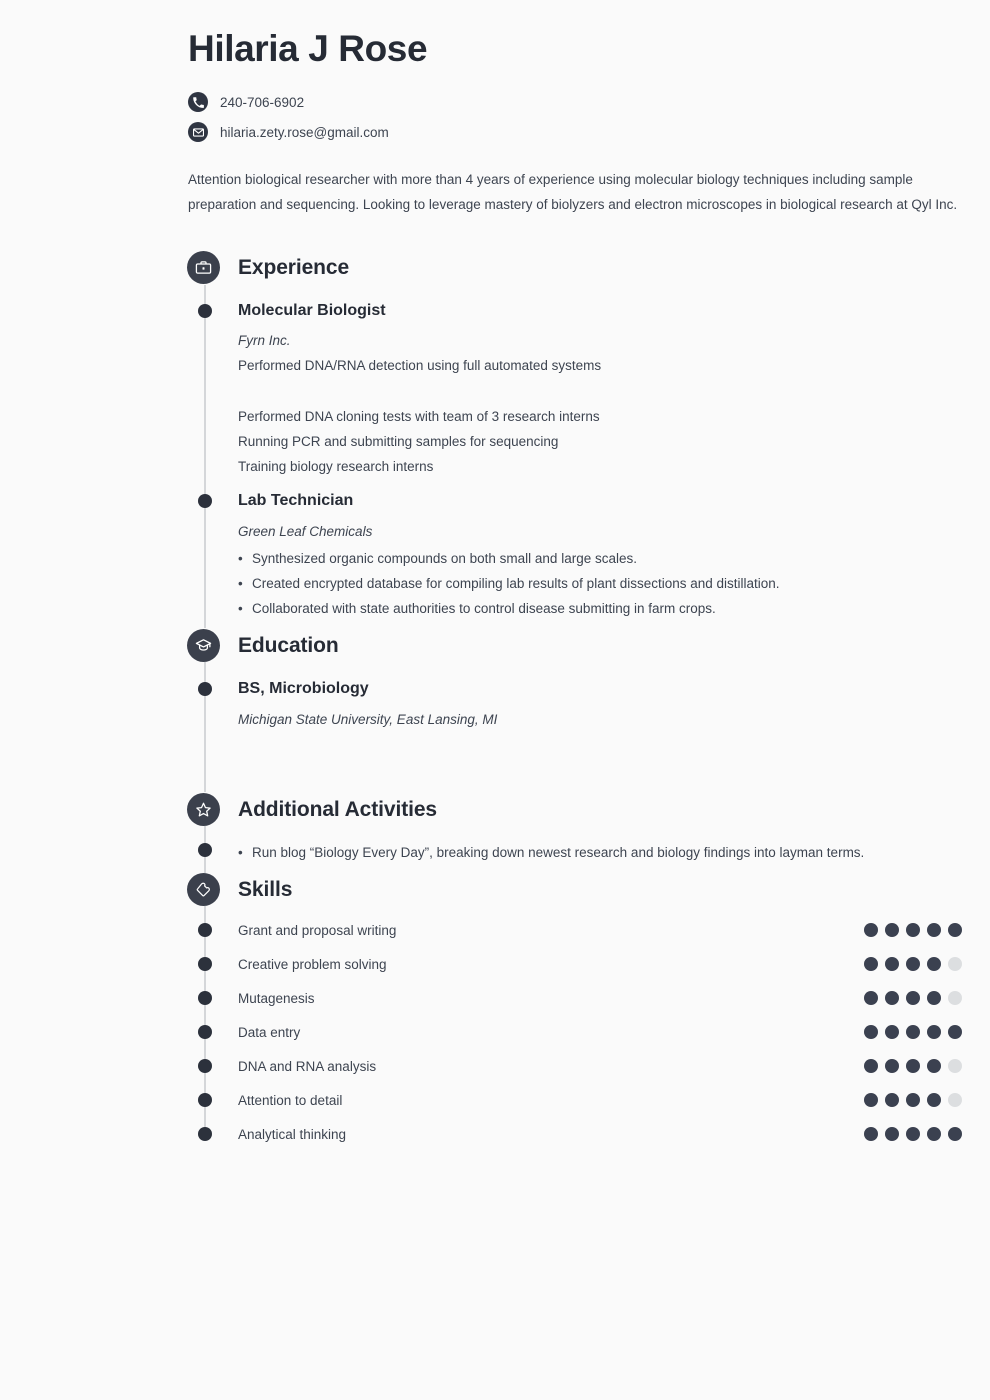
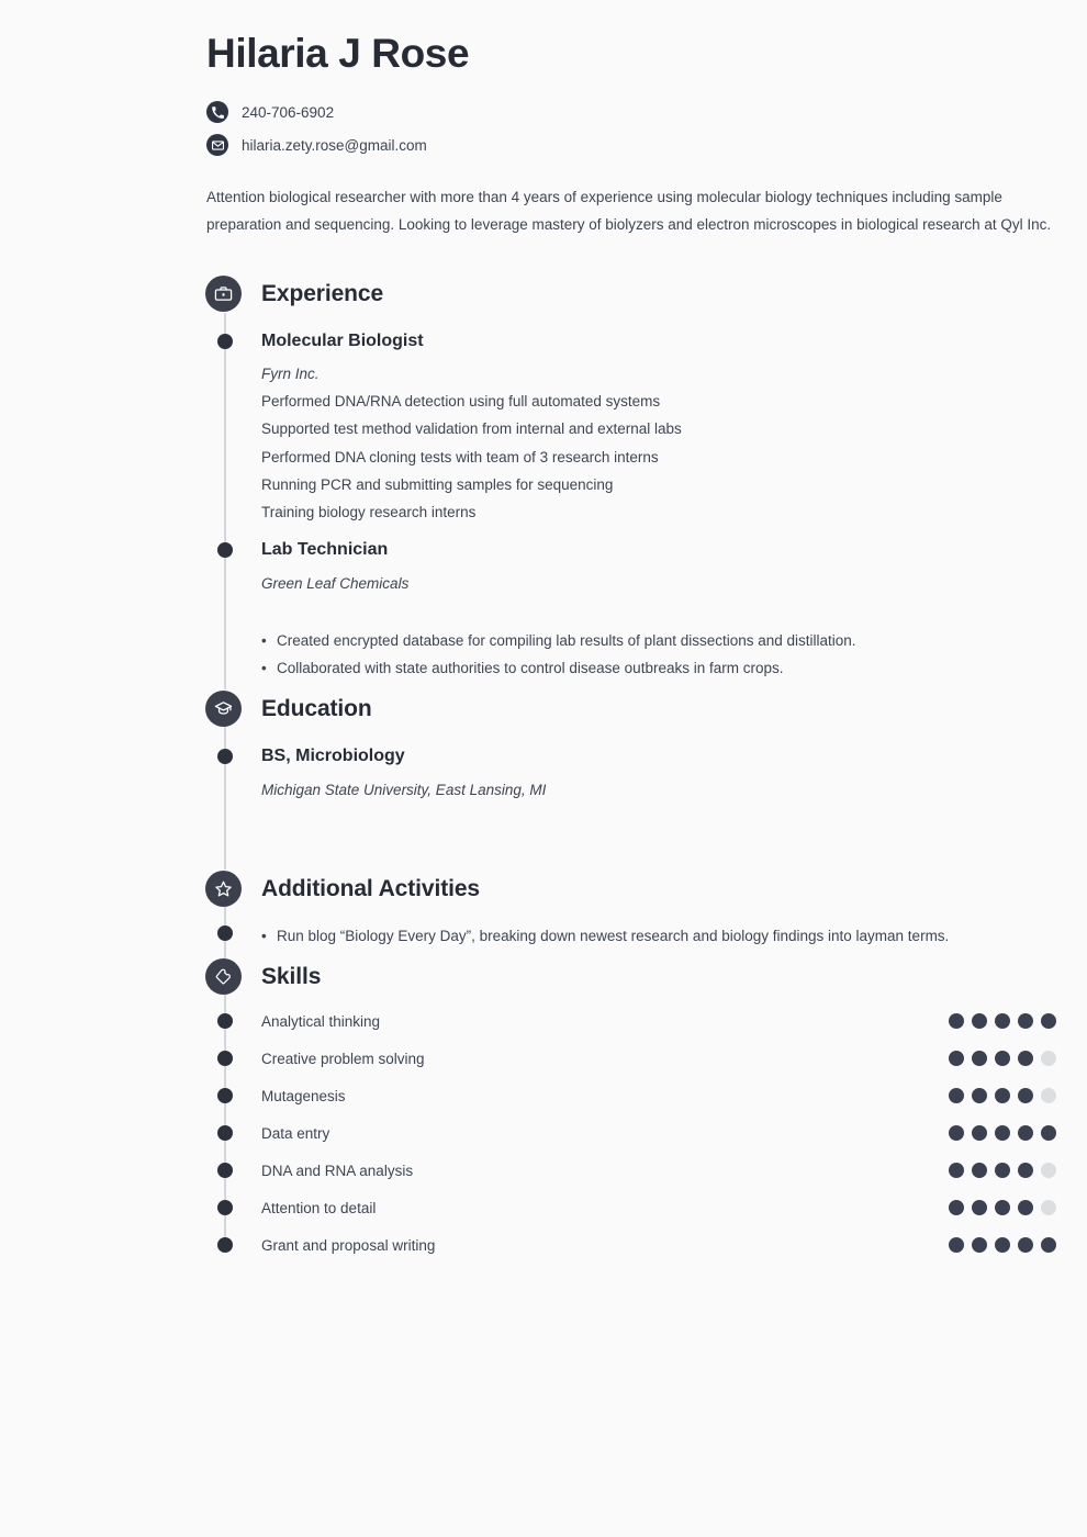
  Hilaria J Rose
  240-706-6902
  hilaria.zety.rose@gmail.com
  Attention biological researcher with more than 4 years of experience using molecular biology techniques including sample preparation and sequencing. Looking to leverage mastery of biolyzers and electron microscopes in biological research at Qyl Inc.
  Experience
  Molecular Biologist
  Fyrn Inc.
  Performed DNA/RNA detection using full automated systems
+ Supported test method validation from internal and external labs
  Performed DNA cloning tests with team of 3 research interns
  Running PCR and submitting samples for sequencing
  Training biology research interns
  Lab Technician
  Green Leaf Chemicals
- Synthesized organic compounds on both small and large scales.
  Created encrypted database for compiling lab results of plant dissections and distillation.
- Collaborated with state authorities to control disease submitting in farm crops.
+ Collaborated with state authorities to control disease outbreaks in farm crops.
  Education
  BS, Microbiology
  Michigan State University, East Lansing, MI
  Additional Activities
  Run blog “Biology Every Day”, breaking down newest research and biology findings into layman terms.
  Skills
- Grant and proposal writing
+ Analytical thinking
  Creative problem solving
  Mutagenesis
  Data entry
  DNA and RNA analysis
  Attention to detail
- Analytical thinking
+ Grant and proposal writing
